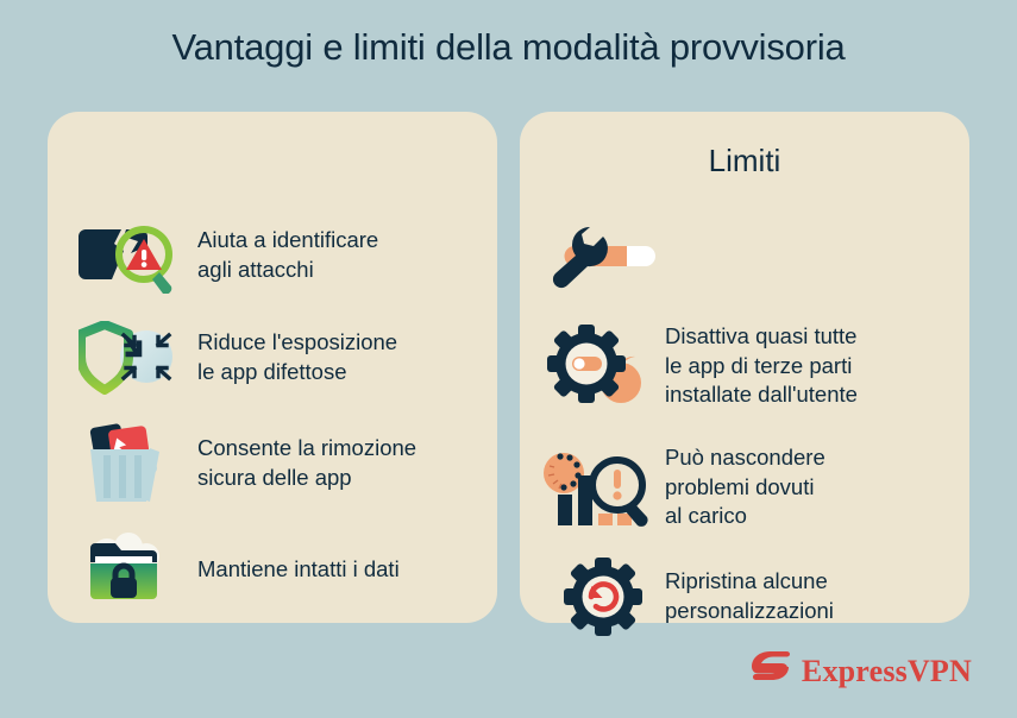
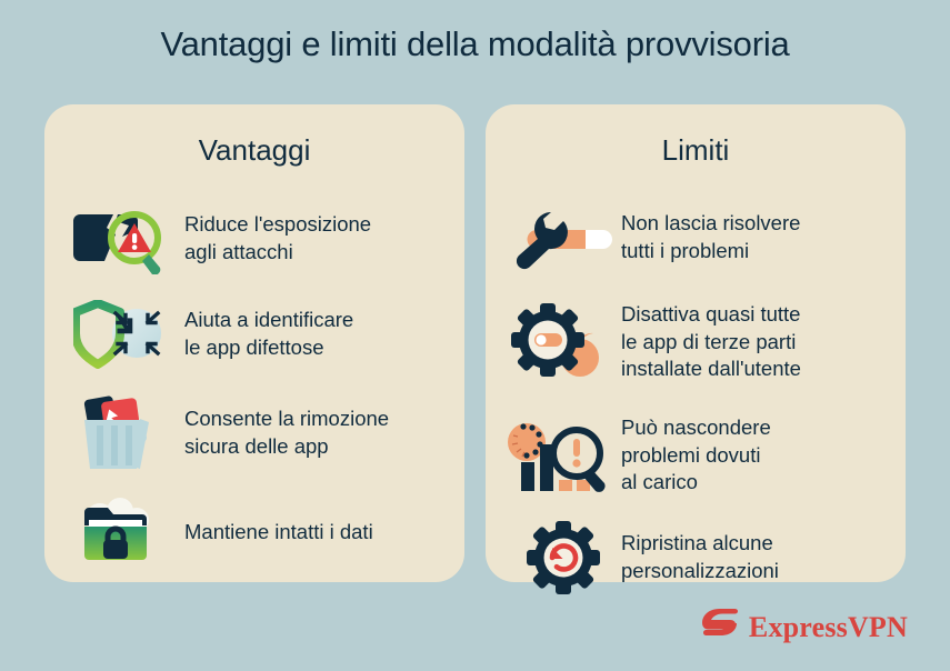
  Vantaggi e limiti della modalità provvisoria
+ Vantaggi
- Aiuta a identificare
+ Riduce l'esposizione
  agli attacchi
- Riduce l'esposizione
+ Aiuta a identificare
  le app difettose
  Consente la rimozione
  sicura delle app
  Mantiene intatti i dati
  Limiti
+ Non lascia risolvere
+ tutti i problemi
  Disattiva quasi tutte
  le app di terze parti
  installate dall'utente
  Può nascondere
  problemi dovuti
  al carico
  Ripristina alcune
  personalizzazioni
  ExpressVPN
